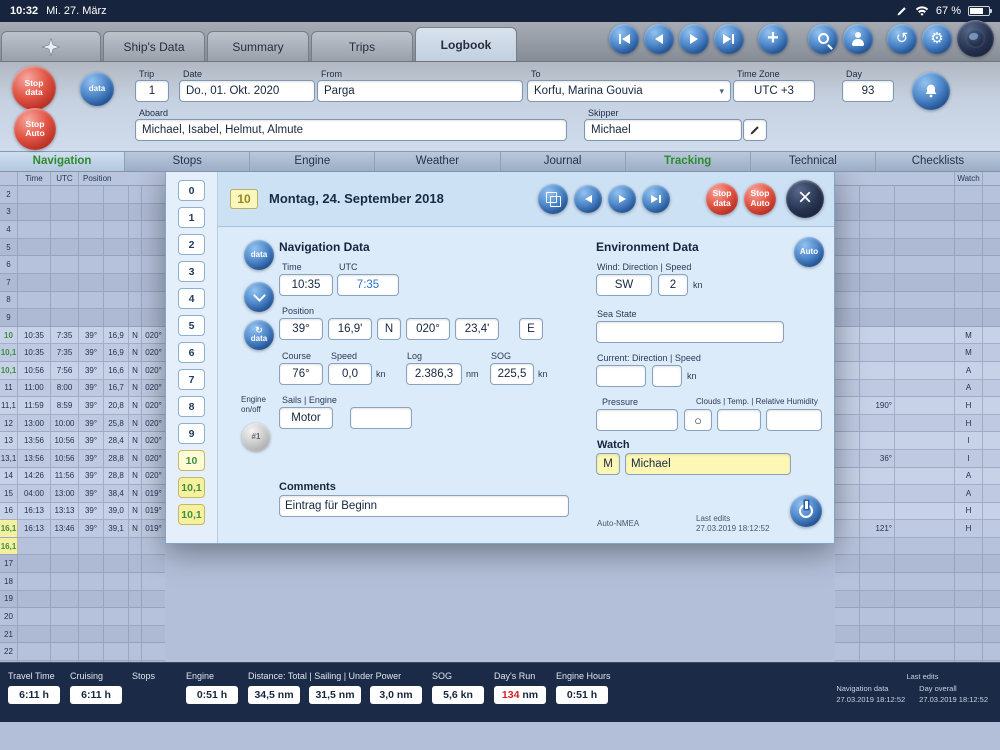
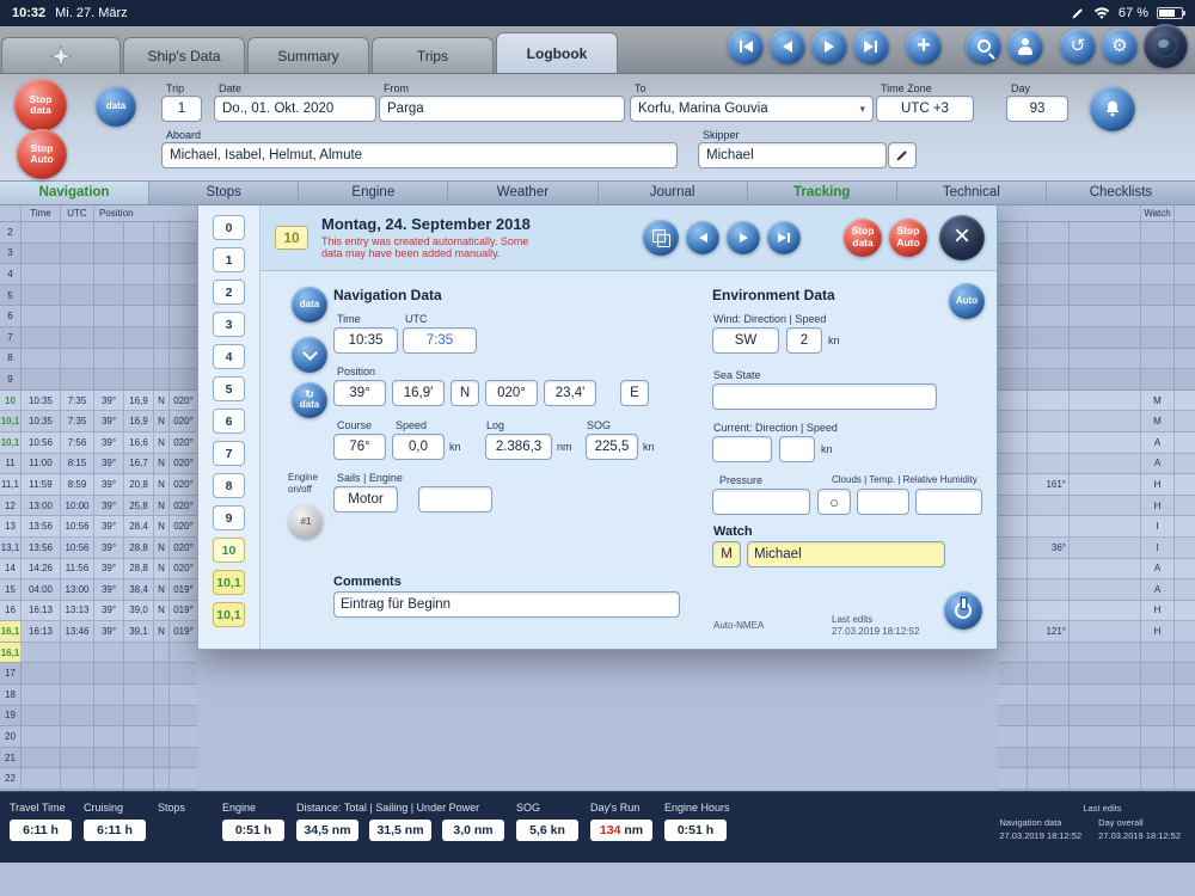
  10:32
  Mi. 27. März
  67 %
  Ship's Data
  Summary
  Trips
  Logbook
  +
  ↺
  ⚙
  Stop data
  data
  Stop Auto
  Trip
  1
  Date
  Do., 01. Okt. 2020
  From
  Parga
  To
  Korfu, Marina Gouvia
  ▾
  Time Zone
  UTC +3
  Day
  93
  Aboard
  Michael, Isabel, Helmut, Almute
  Skipper
  Michael
  Navigation
  Stops
  Engine
  Weather
  Journal
  Tracking
  Technical
  Checklists
  Time
  UTC
  Position
  2
  3
  4
  5
  6
  7
  8
  9
  10
  10:35
  7:35
  39°
  16,9
  N
  020°
  10,1
  10:35
  7:35
  39°
  16,9
  N
  020°
  10,1
  10:56
  7:56
  39°
  16,6
  N
  020°
  11
  11:00
- 8:00
+ 8:15
  39°
  16,7
  N
  020°
  11,1
  11:59
  8:59
  39°
  20,8
  N
  020°
  12
  13:00
  10:00
  39°
  25,8
  N
  020°
  13
  13:56
  10:56
  39°
  28,4
  N
  020°
  13,1
  13:56
  10:56
  39°
  28,8
  N
  020°
  14
  14:26
  11:56
  39°
  28,8
  N
  020°
  15
  04:00
  13:00
  39°
  38,4
  N
  019°
  16
  16:13
  13:13
  39°
  39,0
  N
  019°
  16,1
  16:13
  13:46
  39°
  39,1
  N
  019°
  16,1
  17
  18
  19
  20
  21
  22
  Watch
  M
  M
  A
  A
- 190°
+ 161°
  H
  H
  I
  36°
  I
  A
  A
  H
  121°
  H
  0
  1
  2
  3
  4
  5
  6
  7
  8
  9
  10
  10,1
  10,1
  10
  Montag, 24. September 2018
+ This entry was created automatically. Some
+ data may have been added manually.
  Stop data
  Stop Auto
  ×
  data
  ↻
  data
  Navigation Data
  Time
  UTC
  10:35
  7:35
  Position
  39°
  16,9'
  N
  020°
  23,4'
  E
  Course
  Speed
  Log
  SOG
  76°
  0,0
  kn
  2.386,3
  nm
  225,5
  kn
  Engine
  on/off
  Sails | Engine
  Motor
  #1
  Comments
  Eintrag für Beginn
  Environment Data
  Auto
  Wind: Direction | Speed
  SW
  2
  kn
  Sea State
  Current: Direction | Speed
  kn
  Pressure
  Clouds | Temp. | Relative Humidity
  ○
  Watch
  M
  Michael
  Auto-NMEA
  Last edits
  27.03.2019 18:12:52
  Travel Time
  6:11 h
  Cruising
  6:11 h
  Stops
  Engine
  0:51 h
  Distance: Total | Sailing | Under Power
  34,5 nm
  31,5 nm
  3,0 nm
  SOG
  5,6 kn
  Day's Run
  134
  nm
  Engine Hours
  0:51 h
  Last edits
  Navigation data
  27.03.2019 18:12:52
  Day overall
  27.03.2019 18:12:52
